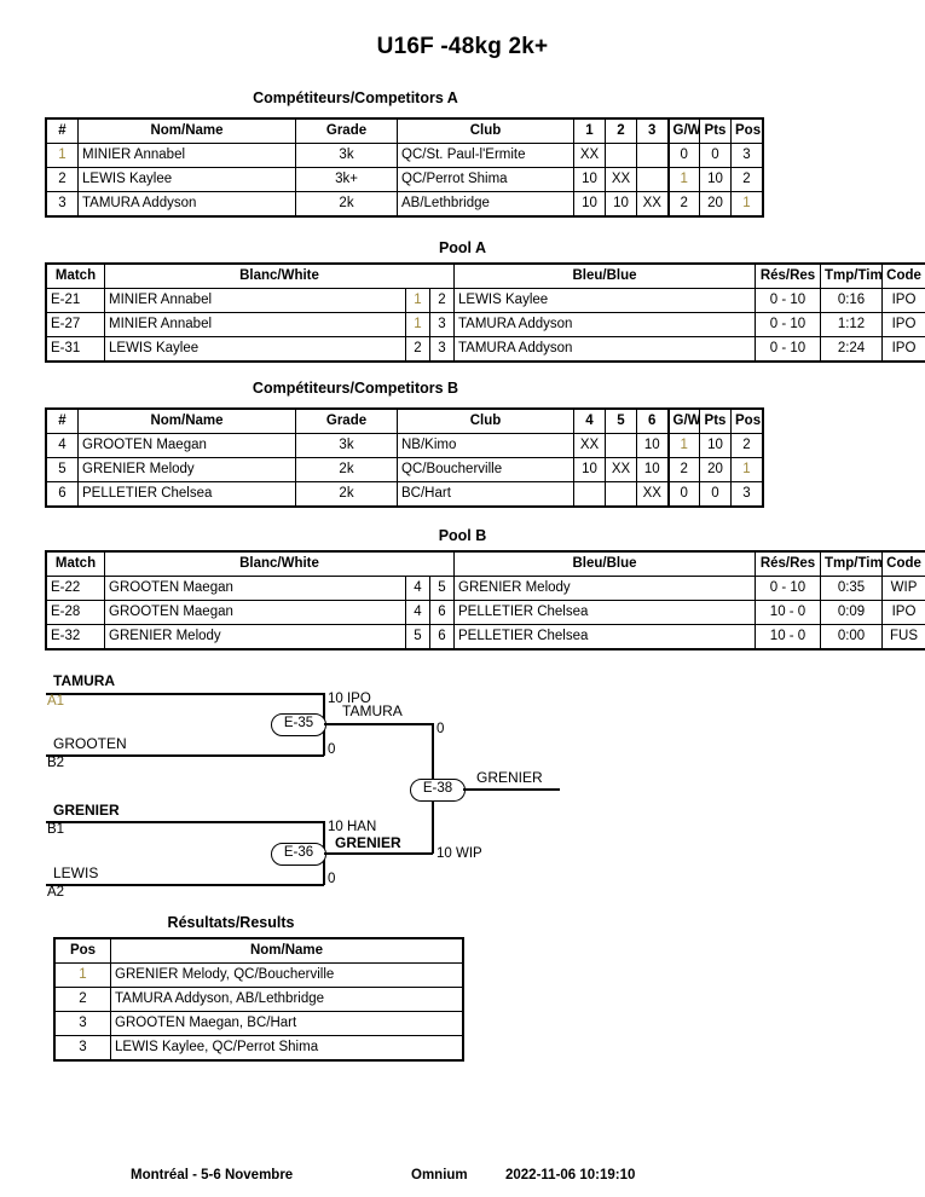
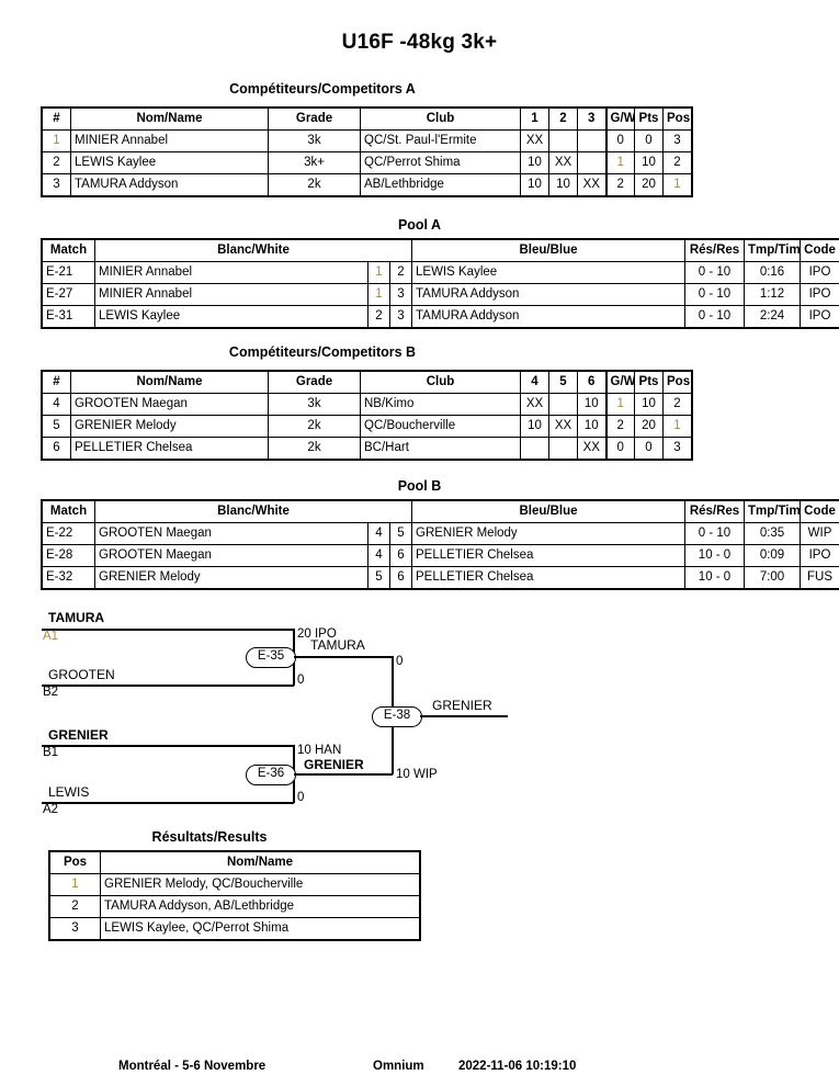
- U16F -48kg 2k+
+ U16F -48kg 3k+
  Compétiteurs/Competitors A
  #	Nom/Name	Grade	Club	1	2	3	G/W	Pts	Pos
  1	MINIER Annabel	3k	QC/St. Paul-l'Ermite	XX			0	0	3
  2	LEWIS Kaylee	3k+	QC/Perrot Shima	10	XX		1	10	2
  3	TAMURA Addyson	2k	AB/Lethbridge	10	10	XX	2	20	1
  Pool A
  Match	Blanc/White	Bleu/Blue	Rés/Res	Tmp/Tim	Code
  E-21	MINIER Annabel	1	2	LEWIS Kaylee	0 - 10	0:16	IPO
  E-27	MINIER Annabel	1	3	TAMURA Addyson	0 - 10	1:12	IPO
  E-31	LEWIS Kaylee	2	3	TAMURA Addyson	0 - 10	2:24	IPO
  Compétiteurs/Competitors B
  #	Nom/Name	Grade	Club	4	5	6	G/W	Pts	Pos
  4	GROOTEN Maegan	3k	NB/Kimo	XX		10	1	10	2
  5	GRENIER Melody	2k	QC/Boucherville	10	XX	10	2	20	1
  6	PELLETIER Chelsea	2k	BC/Hart			XX	0	0	3
  Pool B
  Match	Blanc/White	Bleu/Blue	Rés/Res	Tmp/Tim	Code
  E-22	GROOTEN Maegan	4	5	GRENIER Melody	0 - 10	0:35	WIP
  E-28	GROOTEN Maegan	4	6	PELLETIER Chelsea	10 - 0	0:09	IPO
- E-32	GRENIER Melody	5	6	PELLETIER Chelsea	10 - 0	0:00	FUS
+ E-32	GRENIER Melody	5	6	PELLETIER Chelsea	10 - 0	7:00	FUS
  TAMURA
  A1
  GROOTEN
  B2
- 10 IPO
+ 20 IPO
  0
  E-35
  TAMURA
  GRENIER
  B1
  LEWIS
  A2
  10 HAN
  0
  E-36
  GRENIER
  0
  10 WIP
  E-38
  GRENIER
  Résultats/Results
  Pos	Nom/Name
  1	GRENIER Melody, QC/Boucherville
  2	TAMURA Addyson, AB/Lethbridge
- 3	GROOTEN Maegan, BC/Hart
  3	LEWIS Kaylee, QC/Perrot Shima
  Montréal - 5-6 Novembre
  Omnium
  2022-11-06 10:19:10
